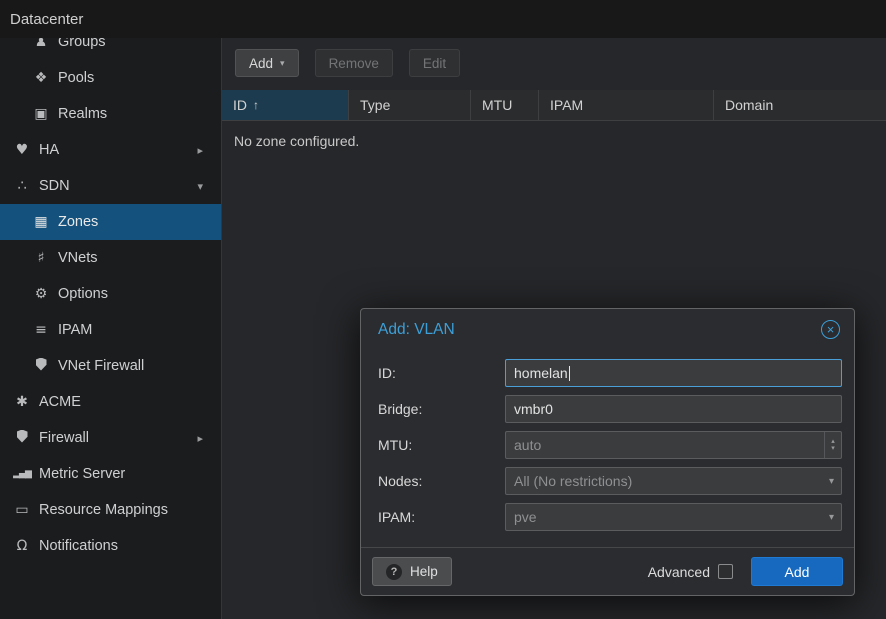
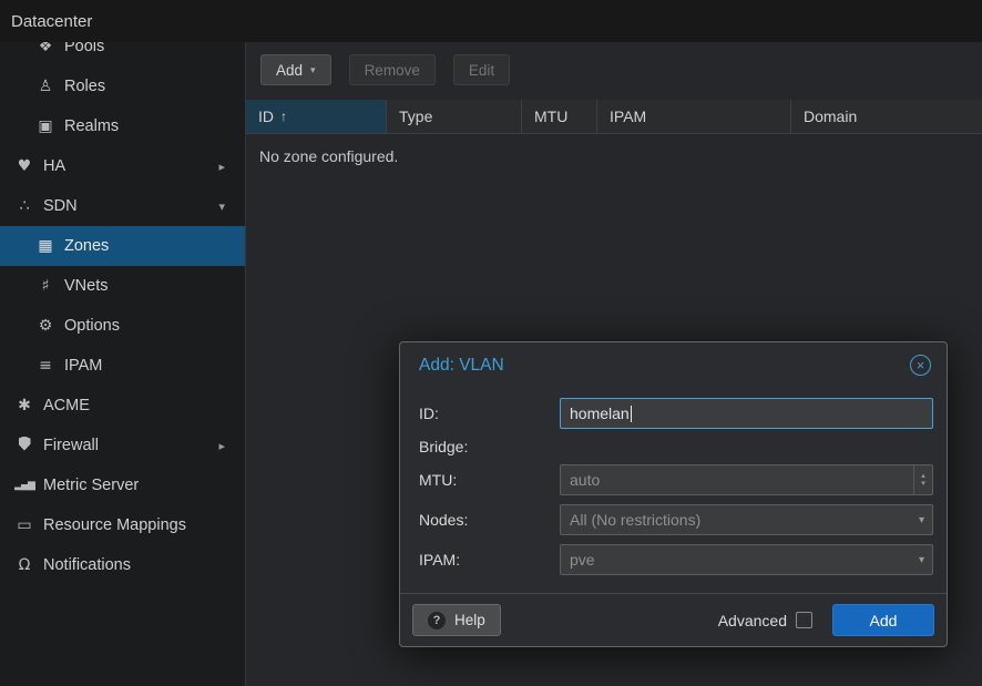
  Datacenter
- ♟
- Groups
  ❖
  Pools
+ ♙
+ Roles
  ▣
  Realms
  ♥
  HA
  ▸
  ∴
  SDN
  ▾
  ▦
  Zones
  ♯
  VNets
  ⚙
  Options
  ≡
  IPAM
- VNet Firewall
  ✱
  ACME
  Firewall
  ▸
  ▂▄▆
  Metric Server
  ▭
  Resource Mappings
  Ω
  Notifications
  Add
  ▾
  Remove
  Edit
  ID
  ↑
  Type
  MTU
  IPAM
  Domain
  No zone configured.
  Add: VLAN
  ×
  ID:
  homelan
  Bridge:
- vmbr0
  MTU:
  auto
  Nodes:
  All (No restrictions)
  ▾
  IPAM:
  pve
  ▾
  ?
  Help
  Advanced
  Add
